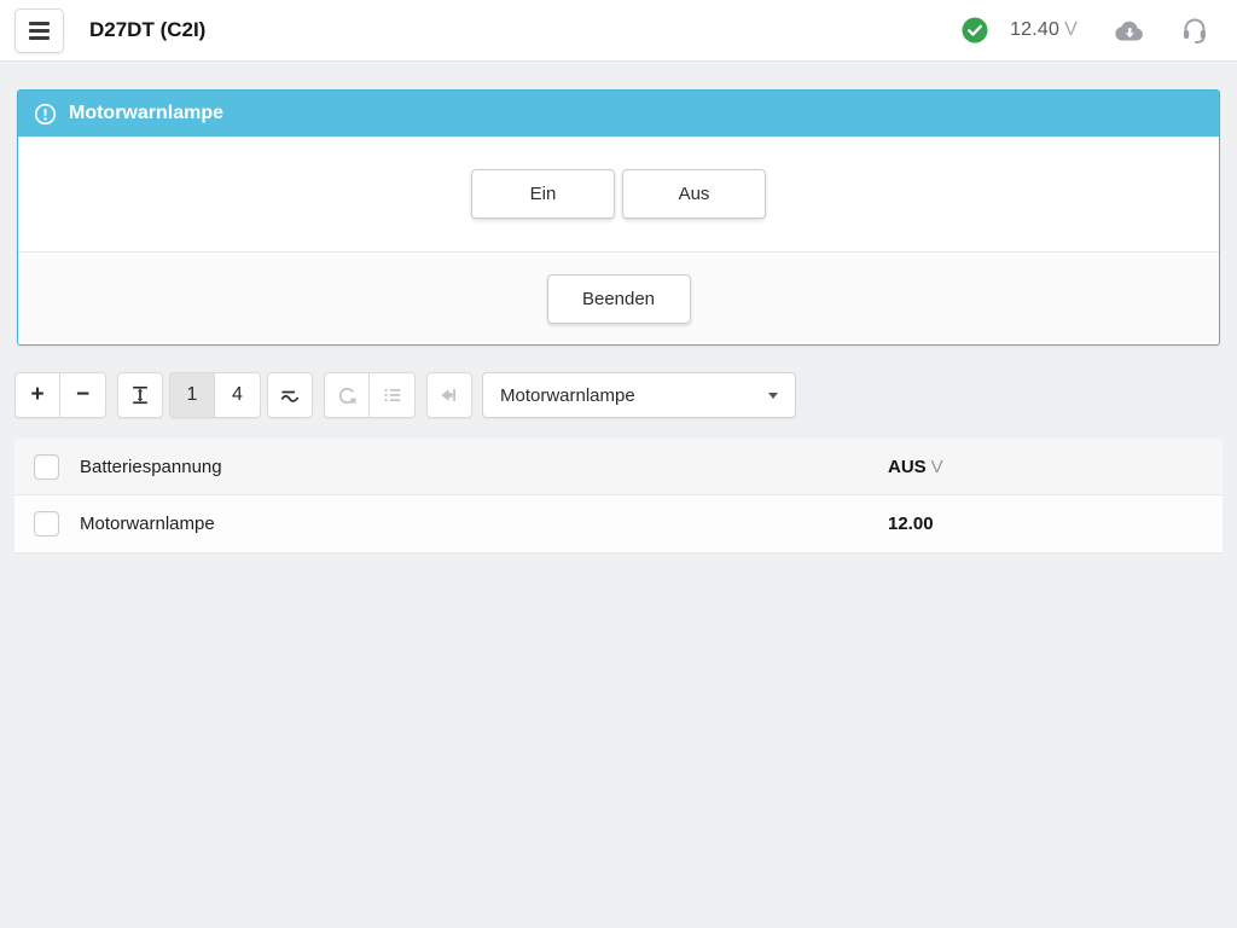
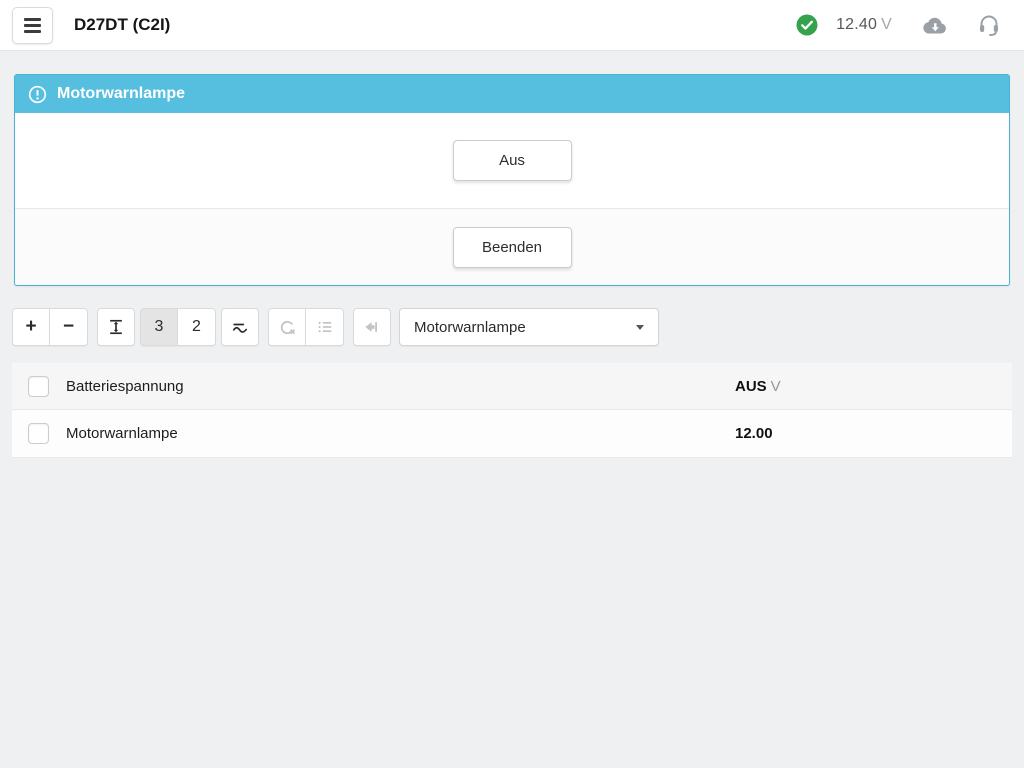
  D27DT (C2I)
  12.40 V
  Motorwarnlampe
- Ein
  Aus
  Beenden
  +
  −
- 1
+ 3
- 4
+ 2
  Motorwarnlampe
  Batteriespannung
  AUS V
  Motorwarnlampe
  12.00
